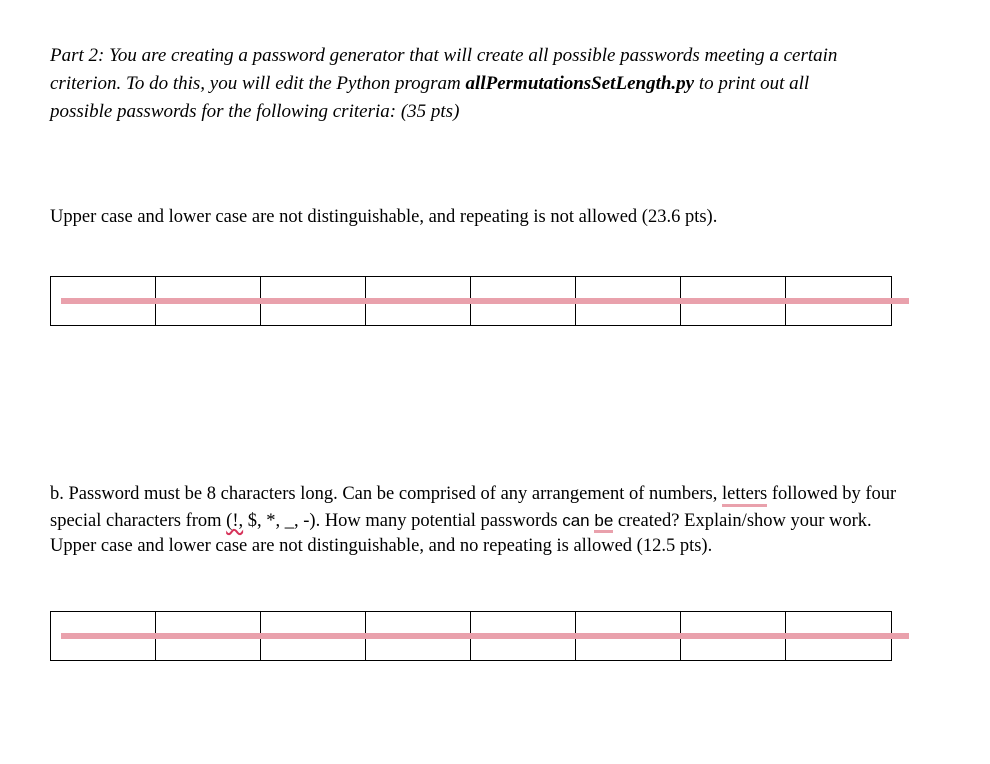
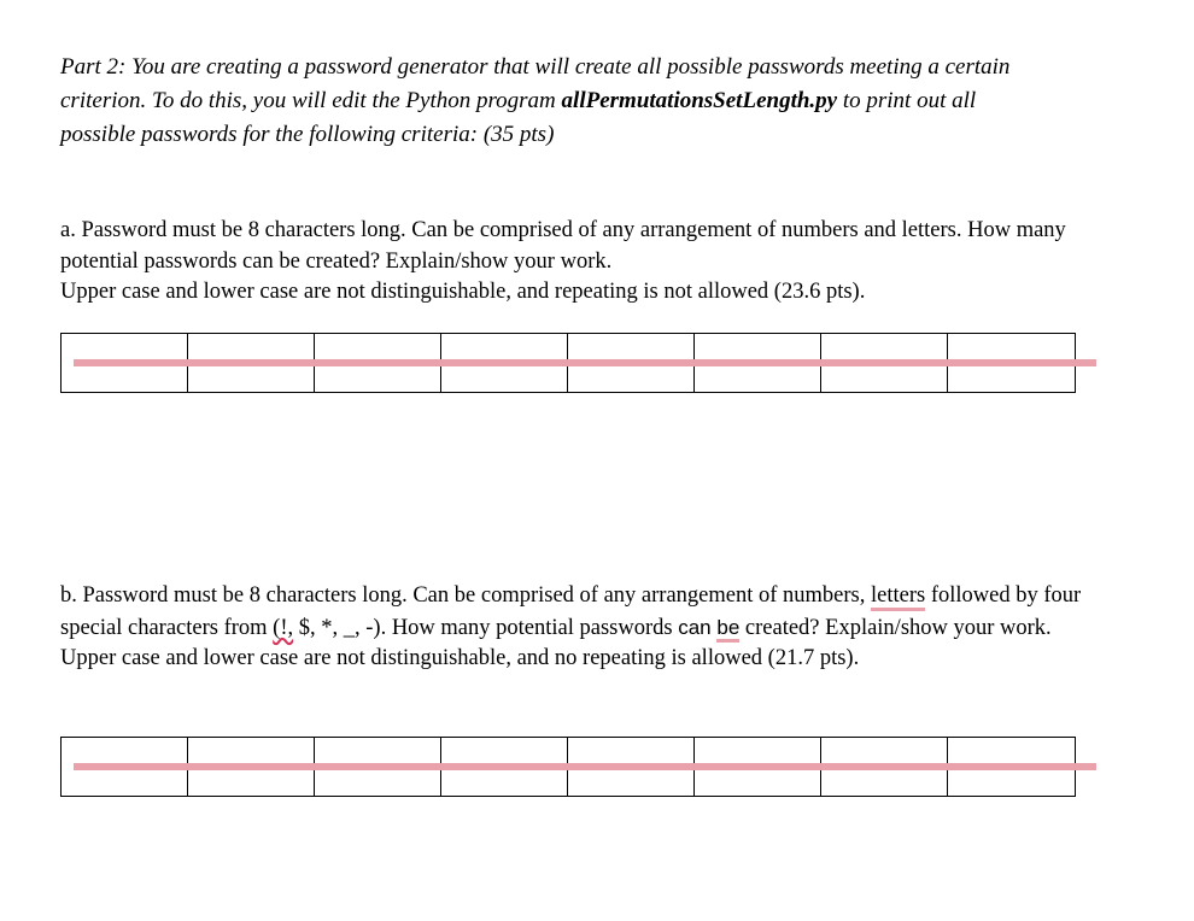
  Part 2: You are creating a password generator that will create all possible passwords meeting a certain criterion. To do this, you will edit the Python program allPermutationsSetLength.py to print out all possible passwords for the following criteria: (35 pts)
+ a. Password must be 8 characters long. Can be comprised of any arrangement of numbers and letters. How many potential passwords can be created? Explain/show your work.
  Upper case and lower case are not distinguishable, and repeating is not allowed (23.6 pts).
- b. Password must be 8 characters long. Can be comprised of any arrangement of numbers, letters followed by four special characters from (!, $, *, _, -). How many potential passwords can be created? Explain/show your work. Upper case and lower case are not distinguishable, and no repeating is allowed (12.5 pts).
+ b. Password must be 8 characters long. Can be comprised of any arrangement of numbers, letters followed by four special characters from (!, $, *, _, -). How many potential passwords can be created? Explain/show your work. Upper case and lower case are not distinguishable, and no repeating is allowed (21.7 pts).
